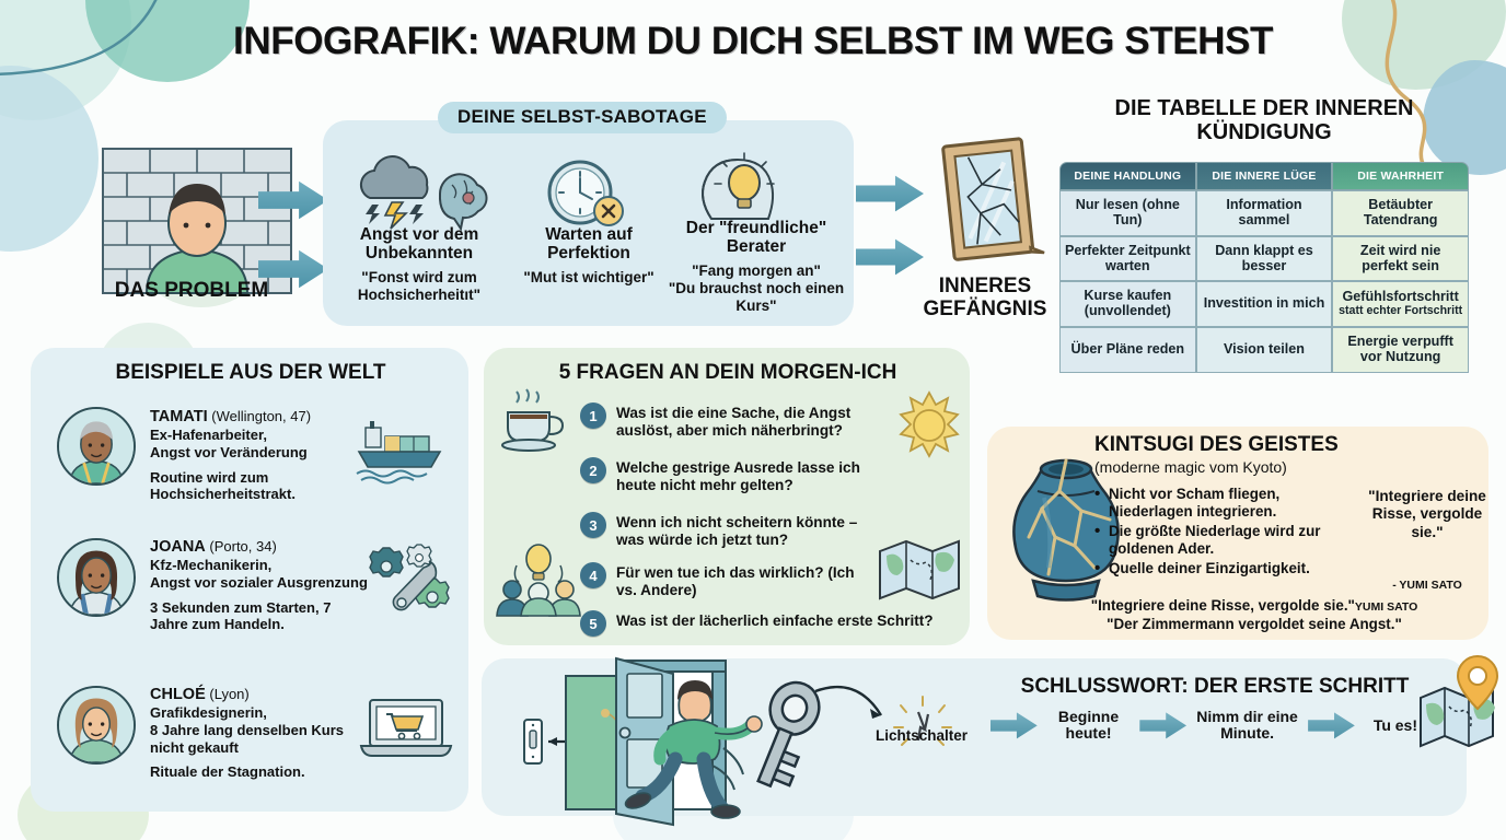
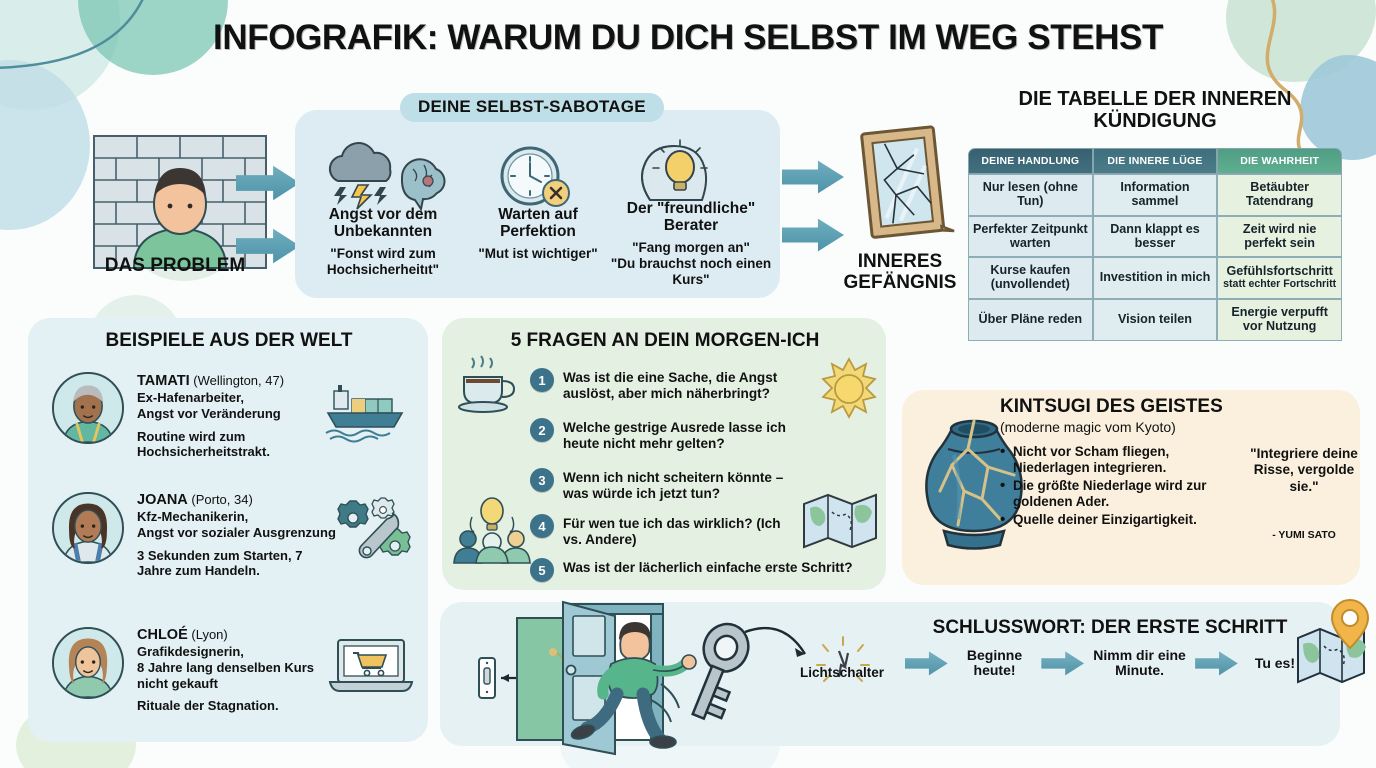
  INFOGRAFIK: WARUM DU DICH SELBST IM WEG STEHST
  DAS PROBLEM
  DEINE SELBST-SABOTAGE
  Angst vor dem Unbekannten
  "Fonst wird zum Hochsicherheitıt"
  Warten auf Perfektion
  "Mut ist wichtiger"
  Der "freundliche" Berater
  "Fang morgen an"
  "Du brauchst noch einen Kurs"
  INNERES GEFÄNGNIS
  DIE TABELLE DER INNEREN KÜNDIGUNG
  DEINE HANDLUNG	DIE INNERE LÜGE	DIE WAHRHEIT
  Nur lesen (ohne Tun)	Information sammel	Betäubter Tatendrang
  Perfekter Zeitpunkt warten	Dann klappt es besser	Zeit wird nie perfekt sein
  Kurse kaufen (unvollendet)	Investition in mich	Gefühlsfortschritt statt echter Fortschritt
  Über Pläne reden	Vision teilen	Energie verpufft vor Nutzung
  BEISPIELE AUS DER WELT
  TAMATI (Wellington, 47)
  Ex-Hafenarbeiter,
  Angst vor Veränderung
  Routine wird zum Hochsicherheitstrakt.
  JOANA (Porto, 34)
  Kfz-Mechanikerin,
  Angst vor sozialer Ausgrenzung
  3 Sekunden zum Starten, 7 Jahre zum Handeln.
  CHLOÉ (Lyon)
  Grafikdesignerin,
  8 Jahre lang denselben Kurs nicht gekauft
  Rituale der Stagnation.
  5 FRAGEN AN DEIN MORGEN-ICH
  1
  Was ist die eine Sache, die Angst auslöst, aber mich näherbringt?
  2
  Welche gestrige Ausrede lasse ich heute nicht mehr gelten?
  3
  Wenn ich nicht scheitern könnte – was würde ich jetzt tun?
  4
  Für wen tue ich das wirklich? (Ich vs. Andere)
  5
  Was ist der lächerlich einfache erste Schritt?
  KINTSUGI DES GEISTES
  (moderne magic vom Kyoto)
  Nicht vor Scham fliegen, Niederlagen integrieren.
  Die größte Niederlage wird zur goldenen Ader.
  Quelle deiner Einzigartigkeit.
  "Integriere deine Risse, vergolde sie."
  - YUMI SATO
- "Integriere deine Risse, vergolde sie."YUMI SATO
- "Der Zimmermann vergoldet seine Angst."
  Lichtschalter
  SCHLUSSWORT: DER ERSTE SCHRITT
  Beginne heute!
  Nimm dir eine Minute.
  Tu es!
